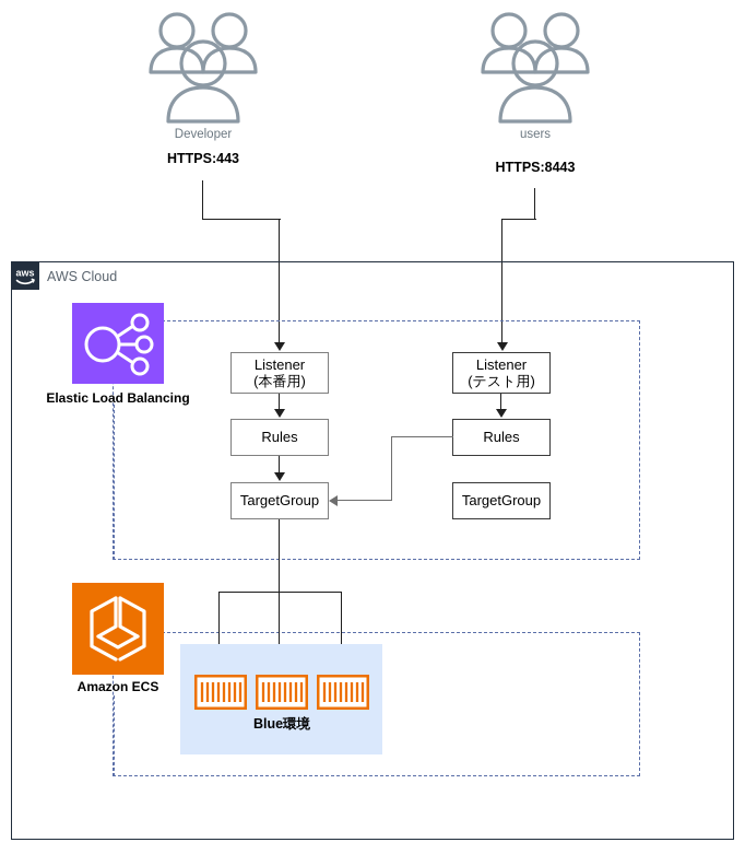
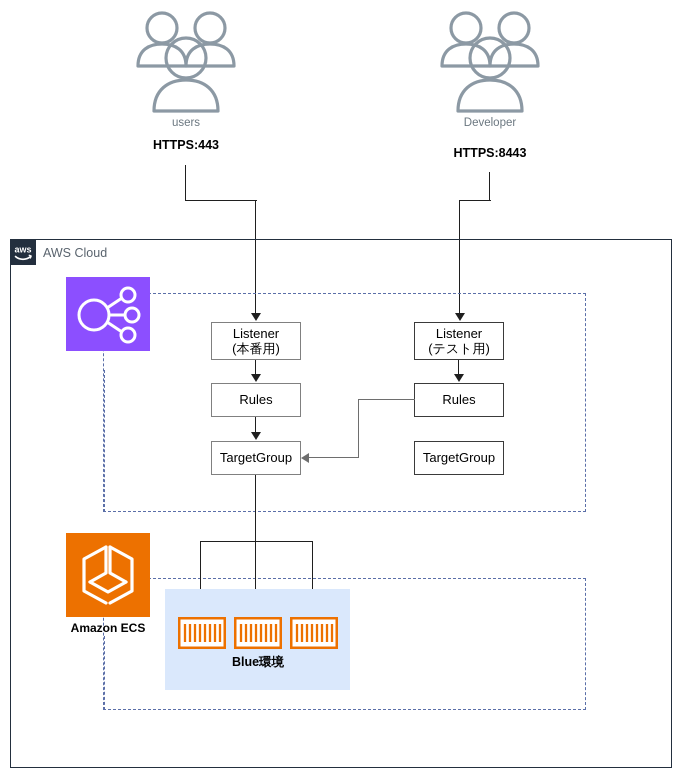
- Developer
+ users
  HTTPS:443
- users
+ Developer
  HTTPS:8443
  aws
  AWS Cloud
- Elastic Load Balancing
  Listener
  (本番用)
  Rules
  TargetGroup
  Listener
  (テスト用)
  Rules
  TargetGroup
  Amazon ECS
  Blue環境
